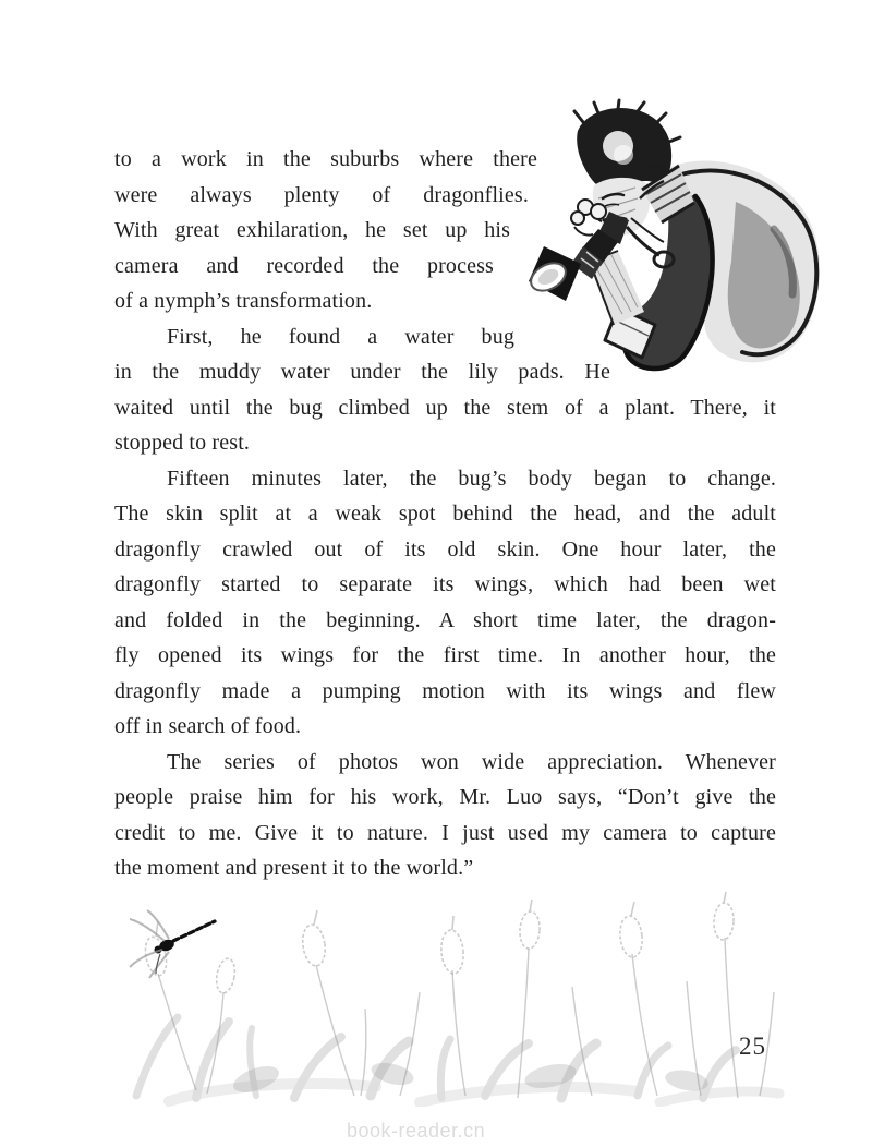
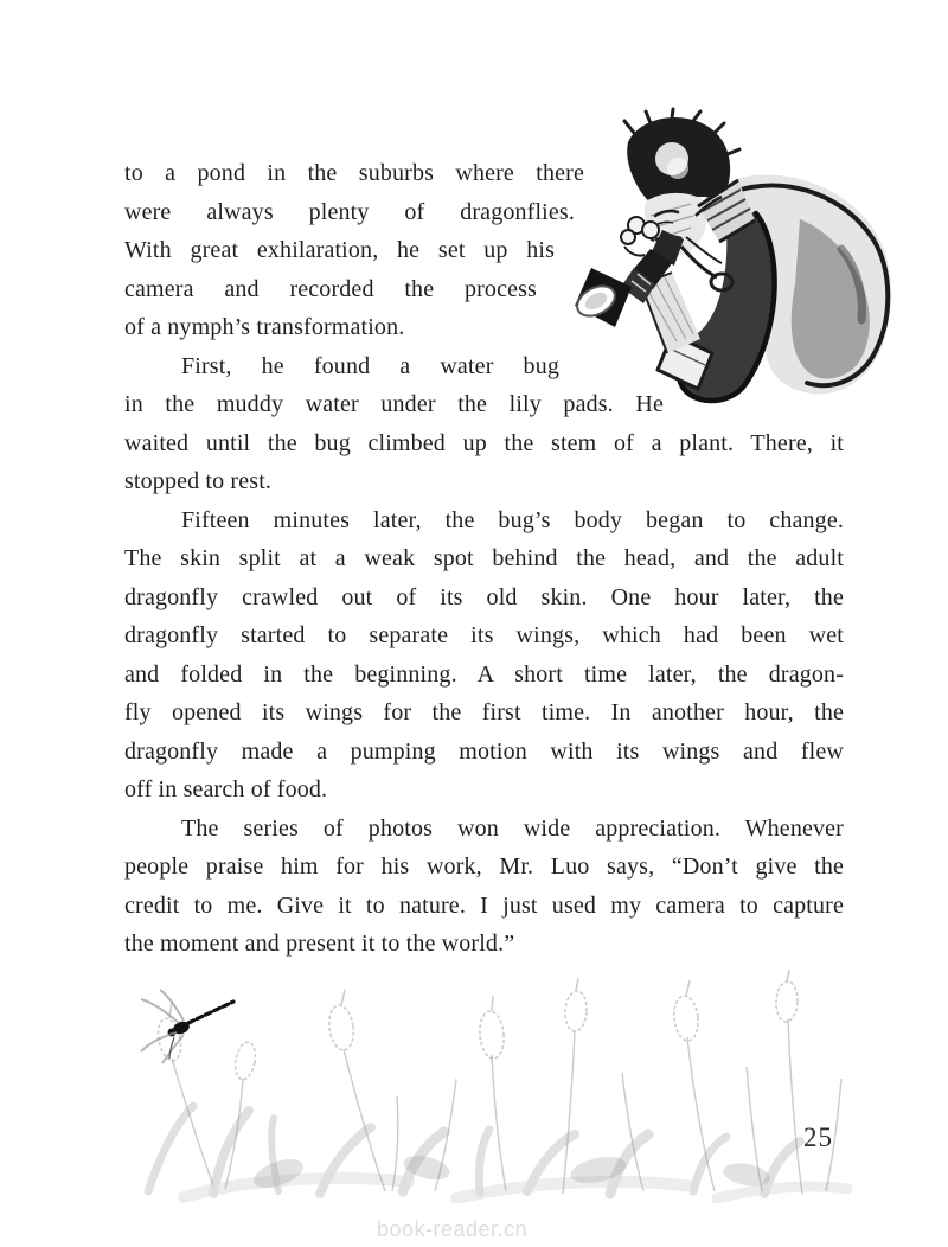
- to a work in the suburbs where there
+ to a pond in the suburbs where there
  were always plenty of dragonflies.
  With great exhilaration, he set up his
  camera and recorded the process
  of a nymph’s transformation.
  First, he found a water bug
  in the muddy water under the lily pads. He
  waited until the bug climbed up the stem of a plant. There, it
  stopped to rest.
  Fifteen minutes later, the bug’s body began to change.
  The skin split at a weak spot behind the head, and the adult
  dragonfly crawled out of its old skin. One hour later, the
  dragonfly started to separate its wings, which had been wet
  and folded in the beginning. A short time later, the dragon-
  fly opened its wings for the first time. In another hour, the
  dragonfly made a pumping motion with its wings and flew
  off in search of food.
  The series of photos won wide appreciation. Whenever
  people praise him for his work, Mr. Luo says, “Don’t give the
  credit to me. Give it to nature. I just used my camera to capture
  the moment and present it to the world.”
  25
  book-reader.cn
